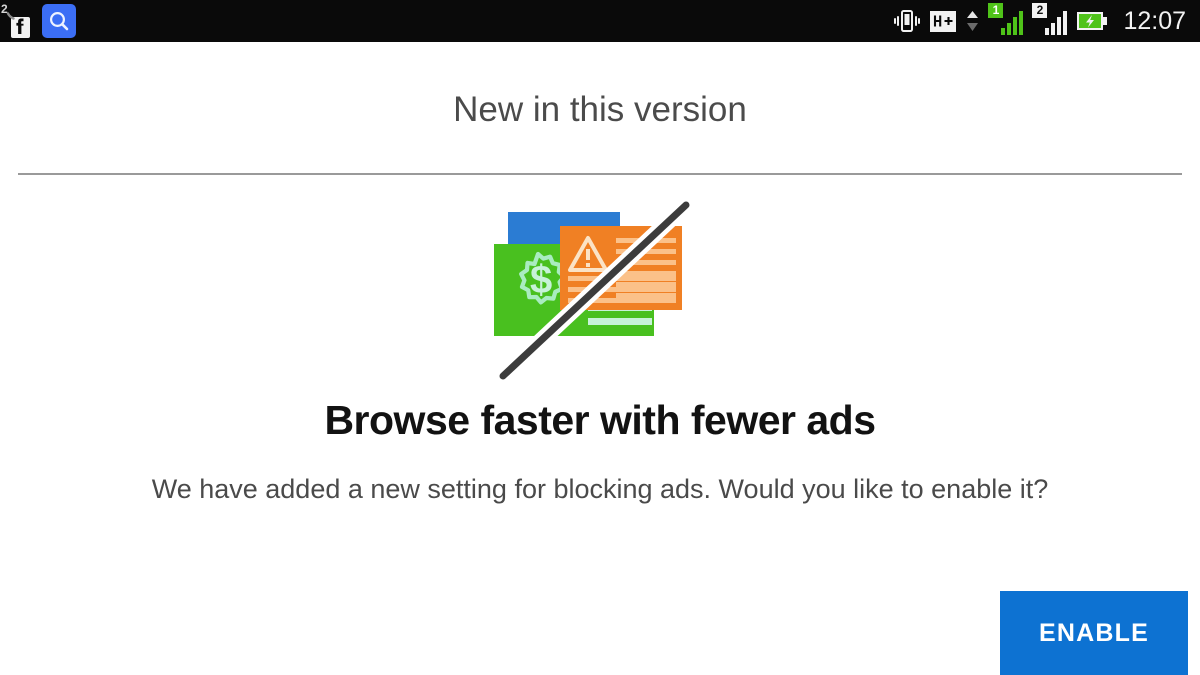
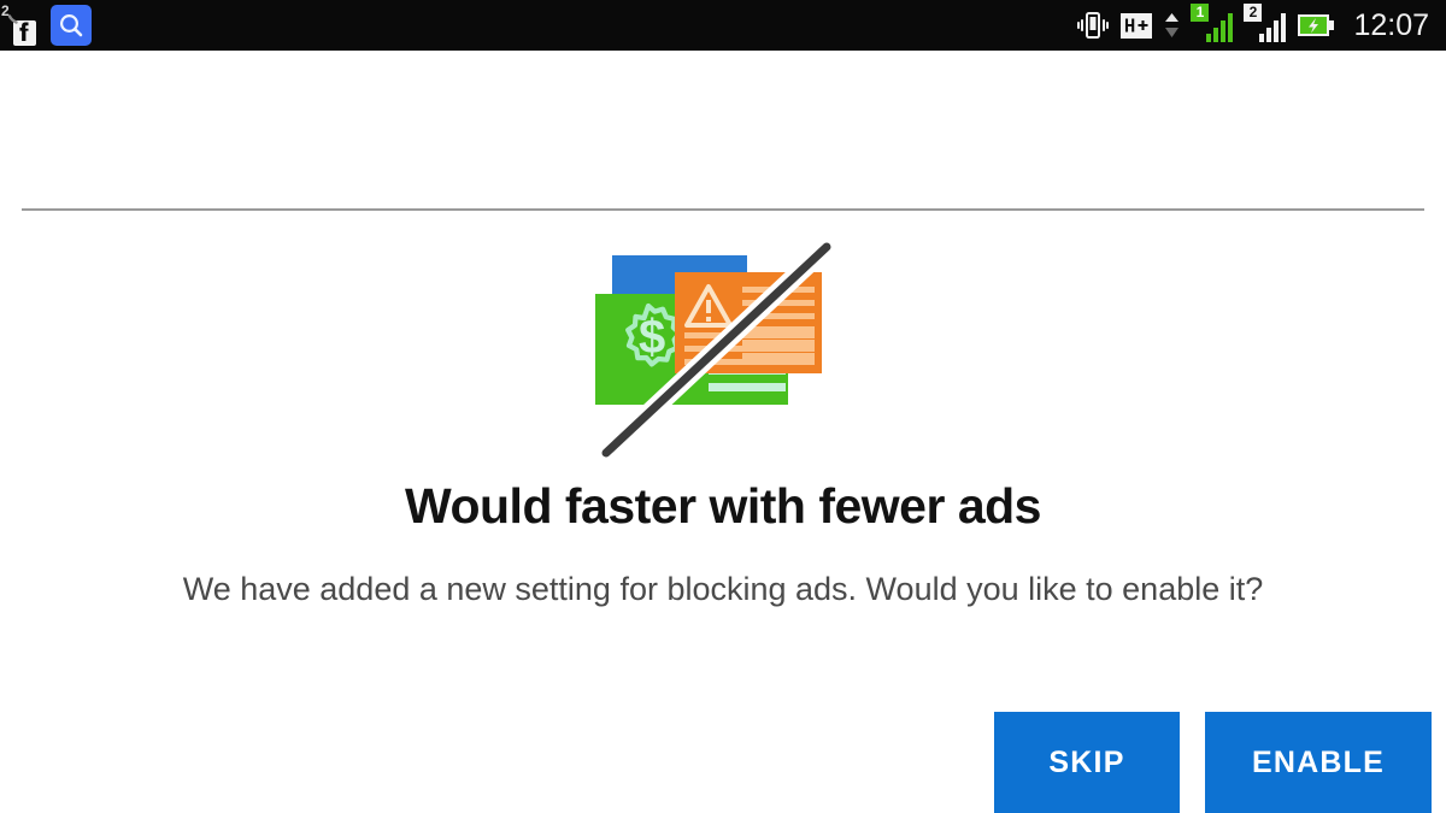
  2
  1
  2
  12:07
- New in this version
  $
- Browse faster with fewer ads
+ Would faster with fewer ads
  We have added a new setting for blocking ads. Would you like to enable it?
+ SKIP
  ENABLE
